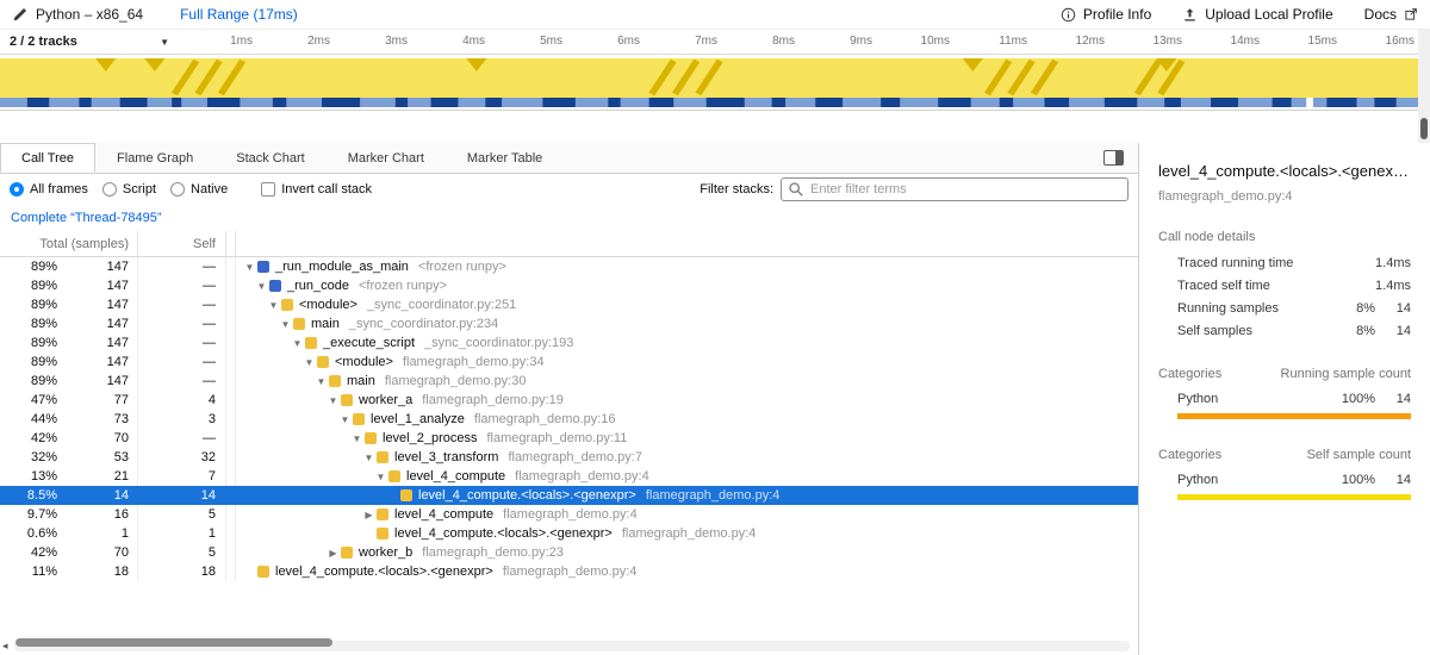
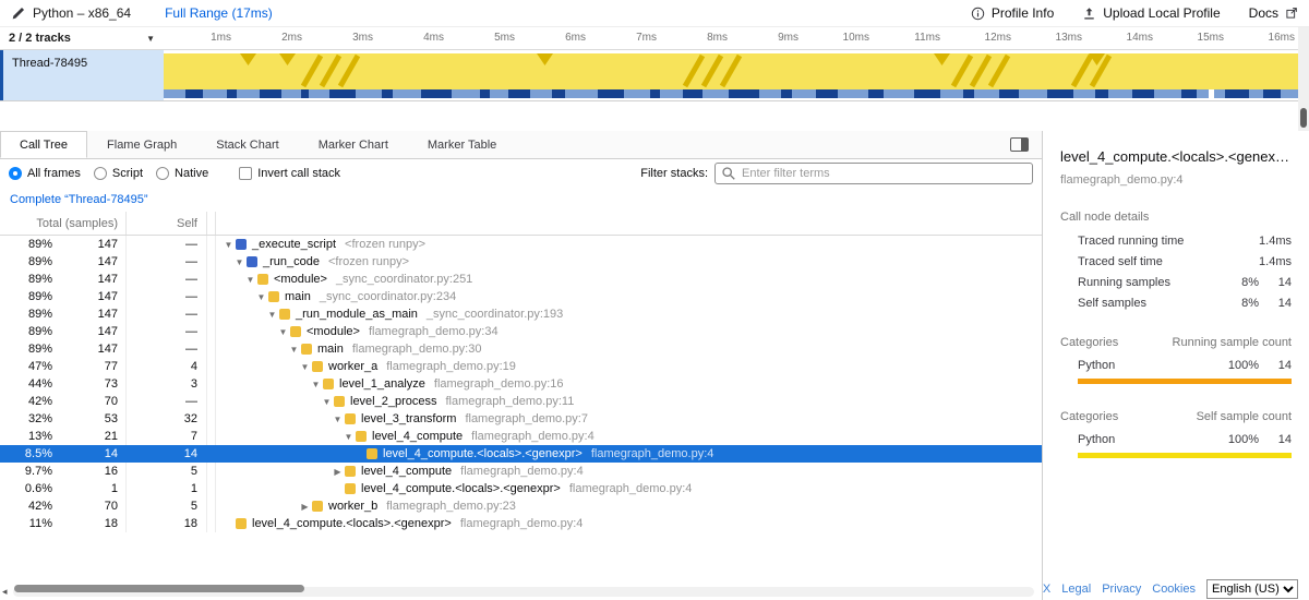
  Python – x86_64
  Full Range (17ms)
  Profile Info
  Upload Local Profile
  Docs
  2 / 2 tracks
  ▼
  1ms
  2ms
  3ms
  4ms
  5ms
  6ms
  7ms
  8ms
  9ms
  10ms
  11ms
  12ms
  13ms
  14ms
  15ms
  16ms
+ Thread-78495
  Call Tree
  Flame Graph
  Stack Chart
  Marker Chart
  Marker Table
  All frames
  Script
  Native
  Invert call stack
  Filter stacks:
  Enter filter terms
  Complete “Thread-78495”
  Total (samples)
  Self
  89%
  147
  —
  ▼
- _run_module_as_main
+ _execute_script
  <frozen runpy>
  89%
  147
  —
  ▼
  _run_code
  <frozen runpy>
  89%
  147
  —
  ▼
  <module>
  _sync_coordinator.py:251
  89%
  147
  —
  ▼
  main
  _sync_coordinator.py:234
  89%
  147
  —
  ▼
- _execute_script
+ _run_module_as_main
  _sync_coordinator.py:193
  89%
  147
  —
  ▼
  <module>
  flamegraph_demo.py:34
  89%
  147
  —
  ▼
  main
  flamegraph_demo.py:30
  47%
  77
  4
  ▼
  worker_a
  flamegraph_demo.py:19
  44%
  73
  3
  ▼
  level_1_analyze
  flamegraph_demo.py:16
  42%
  70
  —
  ▼
  level_2_process
  flamegraph_demo.py:11
  32%
  53
  32
  ▼
  level_3_transform
  flamegraph_demo.py:7
  13%
  21
  7
  ▼
  level_4_compute
  flamegraph_demo.py:4
  8.5%
  14
  14
  level_4_compute.<locals>.<genexpr>
  flamegraph_demo.py:4
  9.7%
  16
  5
  ▶
  level_4_compute
  flamegraph_demo.py:4
  0.6%
  1
  1
  level_4_compute.<locals>.<genexpr>
  flamegraph_demo.py:4
  42%
  70
  5
  ▶
  worker_b
  flamegraph_demo.py:23
  11%
  18
  18
  level_4_compute.<locals>.<genexpr>
  flamegraph_demo.py:4
  level_4_compute.<locals>.<genexpr
  flamegraph_demo.py:4
  Call node details
  Traced running time
  1.4ms
  Traced self time
  1.4ms
  Running samples
  8%
  14
  Self samples
  8%
  14
  Categories
  Running sample count
  Python
  100%
  14
  Categories
  Self sample count
  Python
  100%
  14
  ◂
+ X
+ Legal
+ Privacy
+ Cookies
+ English (US)
